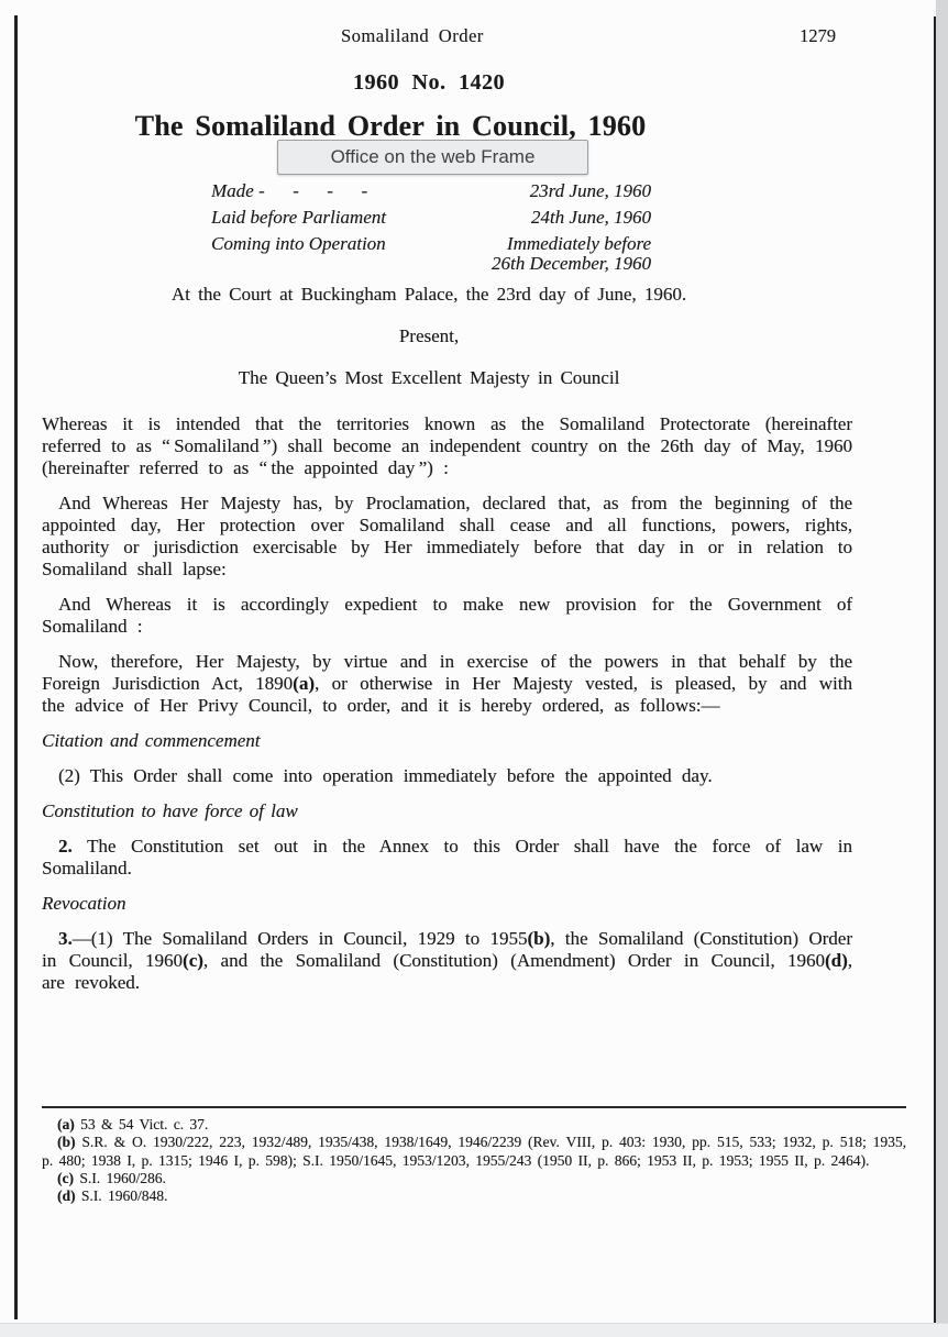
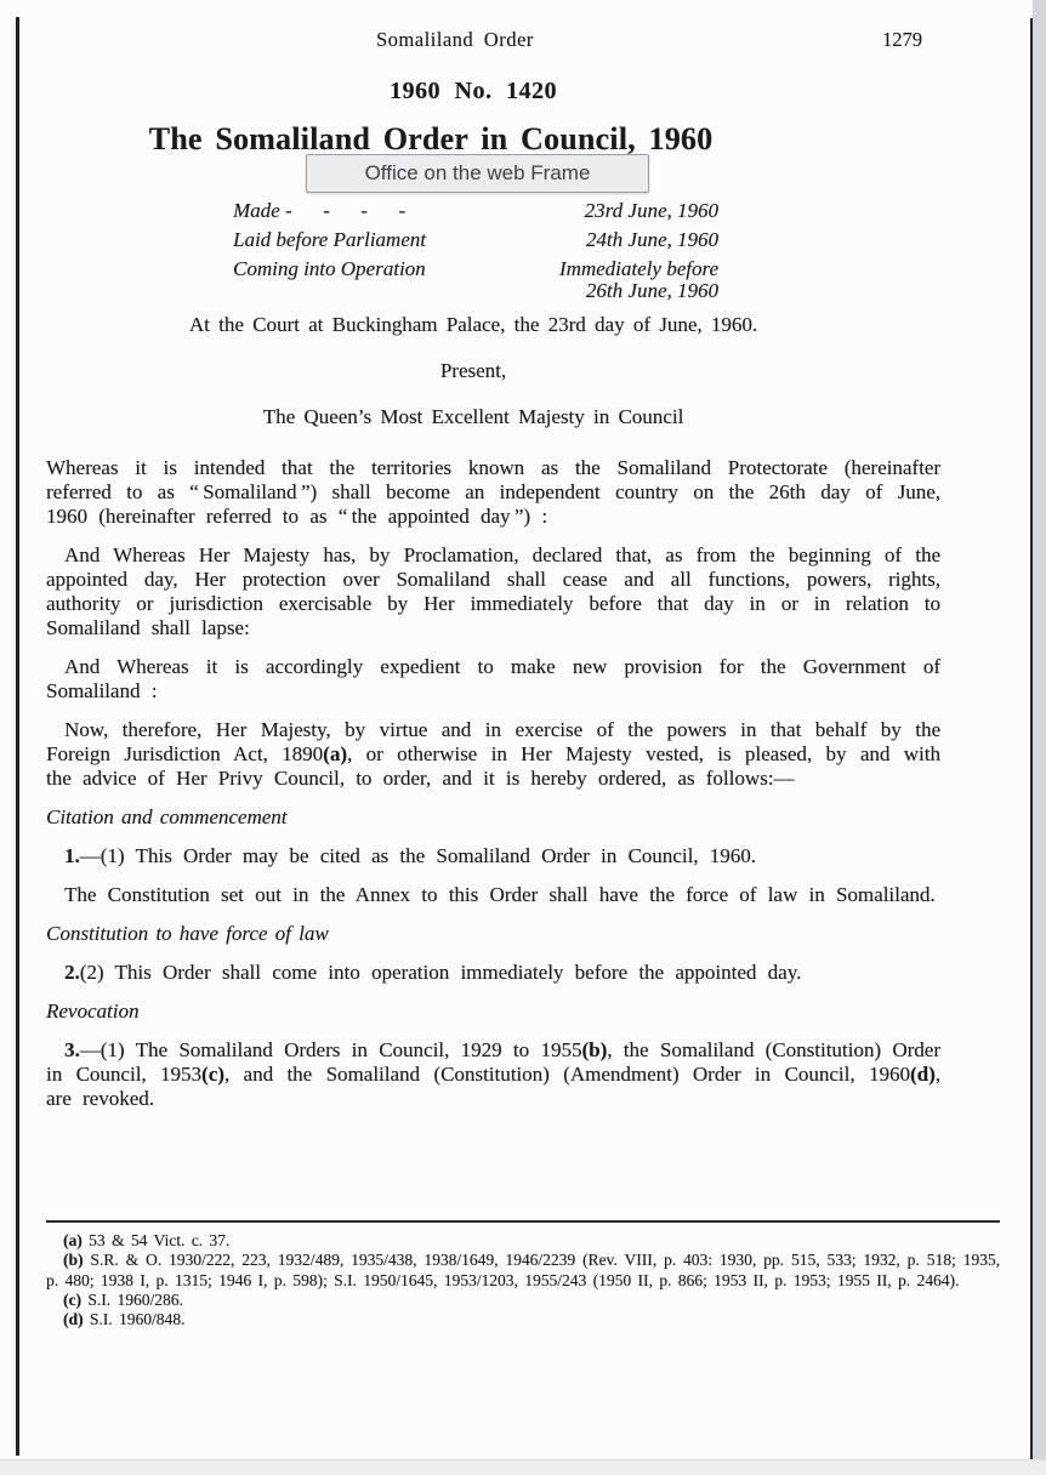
  Somaliland Order
  1279
  1960 No. 1420
  The Somaliland Order in Council, 1960
  Office on the web Frame
  Made - - - -
  23rd June, 1960
  Laid before Parliament
  24th June, 1960
  Coming into Operation
  Immediately before
- 26th December, 1960
+ 26th June, 1960
  At the Court at Buckingham Palace, the 23rd day of June, 1960.
  Present,
  The Queen’s Most Excellent Majesty in Council
- Whereas it is intended that the territories known as the Somaliland Protectorate (hereinafter referred to as “ Somaliland ”) shall become an independent country on the 26th day of May, 1960 (hereinafter referred to as “ the appointed day ”) :
+ Whereas it is intended that the territories known as the Somaliland Protectorate (hereinafter referred to as “ Somaliland ”) shall become an independent country on the 26th day of June, 1960 (hereinafter referred to as “ the appointed day ”) :
  And Whereas Her Majesty has, by Proclamation, declared that, as from the beginning of the appointed day, Her protection over Somaliland shall cease and all functions, powers, rights, authority or jurisdiction exercisable by Her immediately before that day in or in relation to Somaliland shall lapse:
  And Whereas it is accordingly expedient to make new provision for the Government of Somaliland :
  Now, therefore, Her Majesty, by virtue and in exercise of the powers in that behalf by the Foreign Jurisdiction Act, 1890(a), or otherwise in Her Majesty vested, is pleased, by and with the advice of Her Privy Council, to order, and it is hereby ordered, as follows:—
  Citation and commencement
+ 1.—(1) This Order may be cited as the Somaliland Order in Council, 1960.
- (2) This Order shall come into operation immediately before the appointed day.
+ The Constitution set out in the Annex to this Order shall have the force of law in Somaliland.
  Constitution to have force of law
- 2. The Constitution set out in the Annex to this Order shall have the force of law in Somaliland.
+ 2.(2) This Order shall come into operation immediately before the appointed day.
  Revocation
- 3.—(1) The Somaliland Orders in Council, 1929 to 1955(b), the Somaliland (Constitution) Order in Council, 1960(c), and the Somaliland (Constitution) (Amendment) Order in Council, 1960(d), are revoked.
+ 3.—(1) The Somaliland Orders in Council, 1929 to 1955(b), the Somaliland (Constitution) Order in Council, 1953(c), and the Somaliland (Constitution) (Amendment) Order in Council, 1960(d), are revoked.
  (a) 53 & 54 Vict. c. 37.
  (b) S.R. & O. 1930/222, 223, 1932/489, 1935/438, 1938/1649, 1946/2239 (Rev. VIII, p. 403: 1930, pp. 515, 533; 1932, p. 518; 1935, p. 480; 1938 I, p. 1315; 1946 I, p. 598); S.I. 1950/1645, 1953/1203, 1955/243 (1950 II, p. 866; 1953 II, p. 1953; 1955 II, p. 2464).
  (c) S.I. 1960/286.
  (d) S.I. 1960/848.
